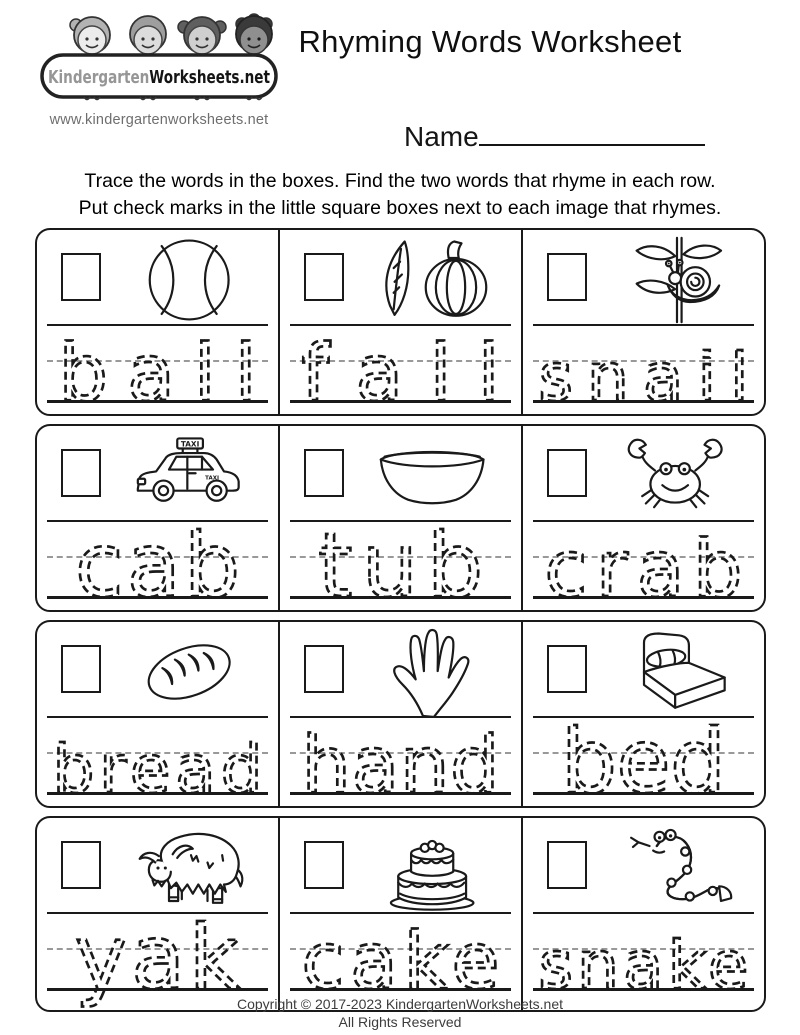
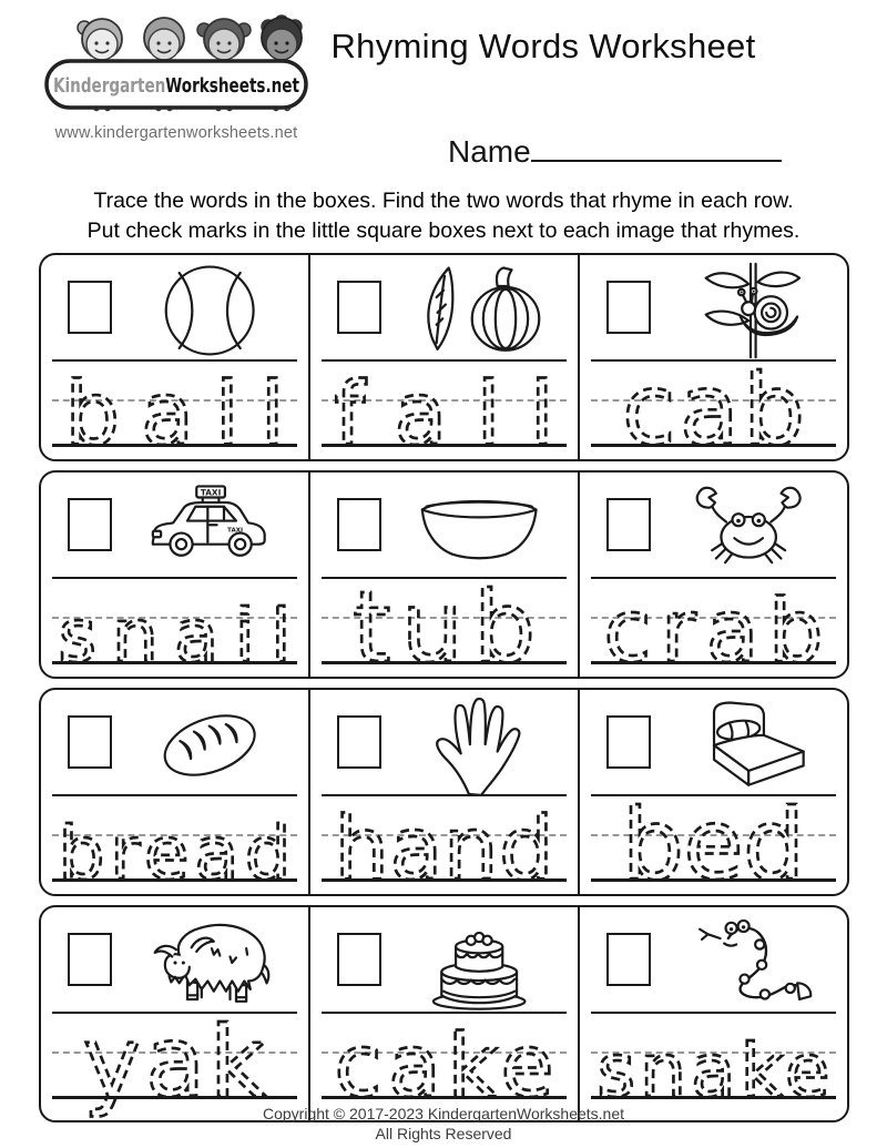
  KindergartenWorksheets.net
  www.kindergartenworksheets.net
  Rhyming Words Worksheet
  Name
  Trace the words in the boxes. Find the two words that rhyme in each row.
  Put check marks in the little square boxes next to each image that rhymes.
  ball
  fall
- snail
+ cab
  TAXI
- cab
+ snail
  tub
  crab
  bread
  hand
  bed
  yak
  cake
  snake
  Copyright © 2017-2023 KindergartenWorksheets.net
  All Rights Reserved
